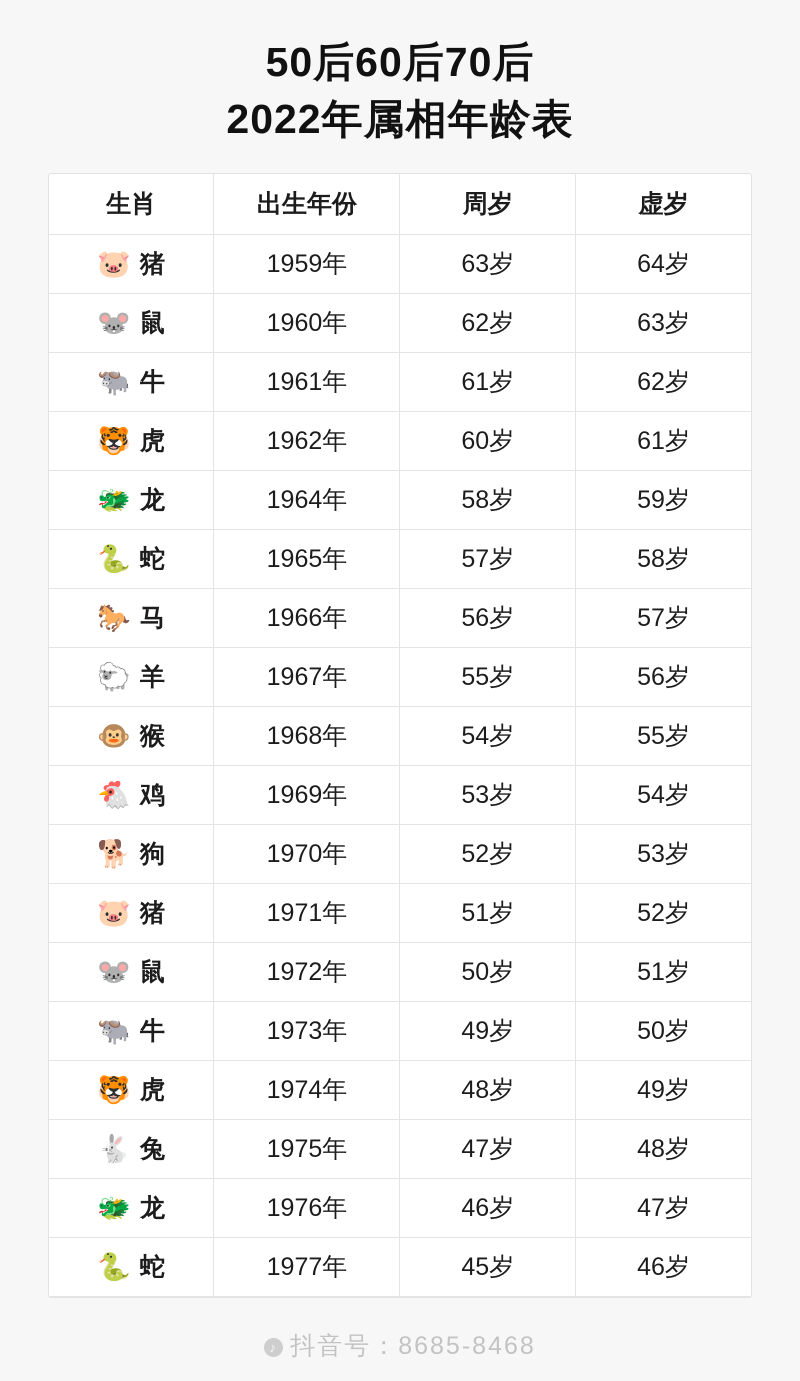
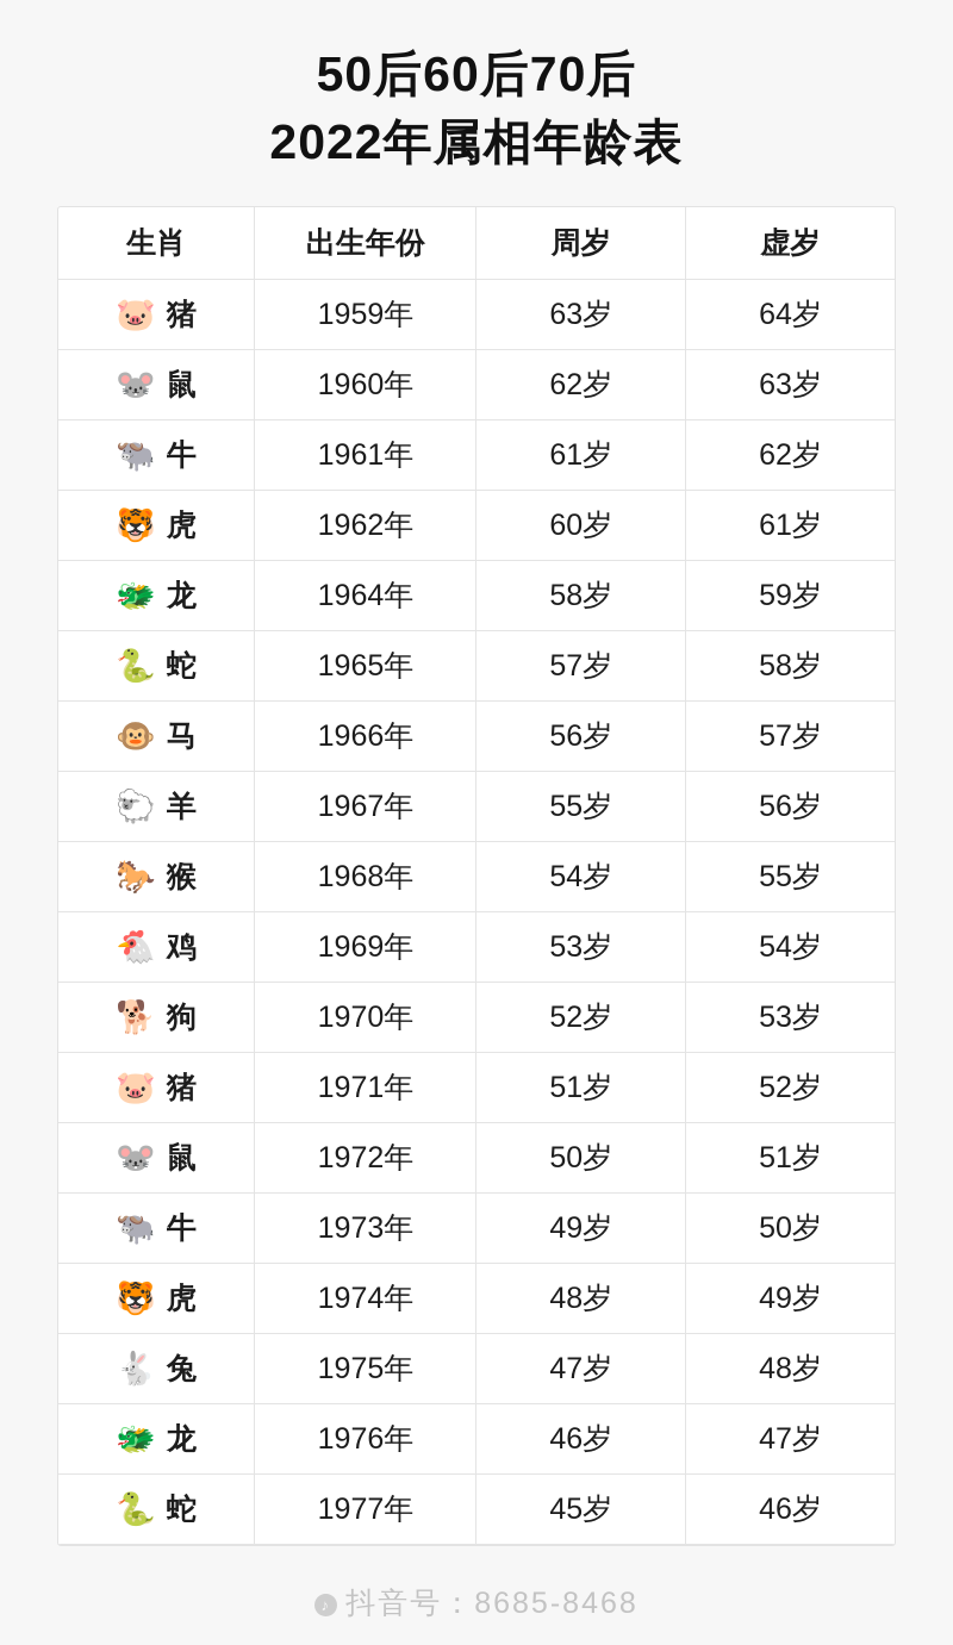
  50后60后70后
  2022年属相年龄表
  生肖	出生年份	周岁	虚岁
  🐷 猪	1959年	63岁	64岁
  🐭 鼠	1960年	62岁	63岁
  🐃 牛	1961年	61岁	62岁
  🐯 虎	1962年	60岁	61岁
  🐲 龙	1964年	58岁	59岁
  🐍 蛇	1965年	57岁	58岁
- 🐎 马	1966年	56岁	57岁
+ 🐵 马	1966年	56岁	57岁
  🐑 羊	1967年	55岁	56岁
- 🐵 猴	1968年	54岁	55岁
+ 🐎 猴	1968年	54岁	55岁
  🐔 鸡	1969年	53岁	54岁
  🐕 狗	1970年	52岁	53岁
  🐷 猪	1971年	51岁	52岁
  🐭 鼠	1972年	50岁	51岁
  🐃 牛	1973年	49岁	50岁
  🐯 虎	1974年	48岁	49岁
  🐇 兔	1975年	47岁	48岁
  🐲 龙	1976年	46岁	47岁
  🐍 蛇	1977年	45岁	46岁
  ♪ 抖音号：8685-8468
